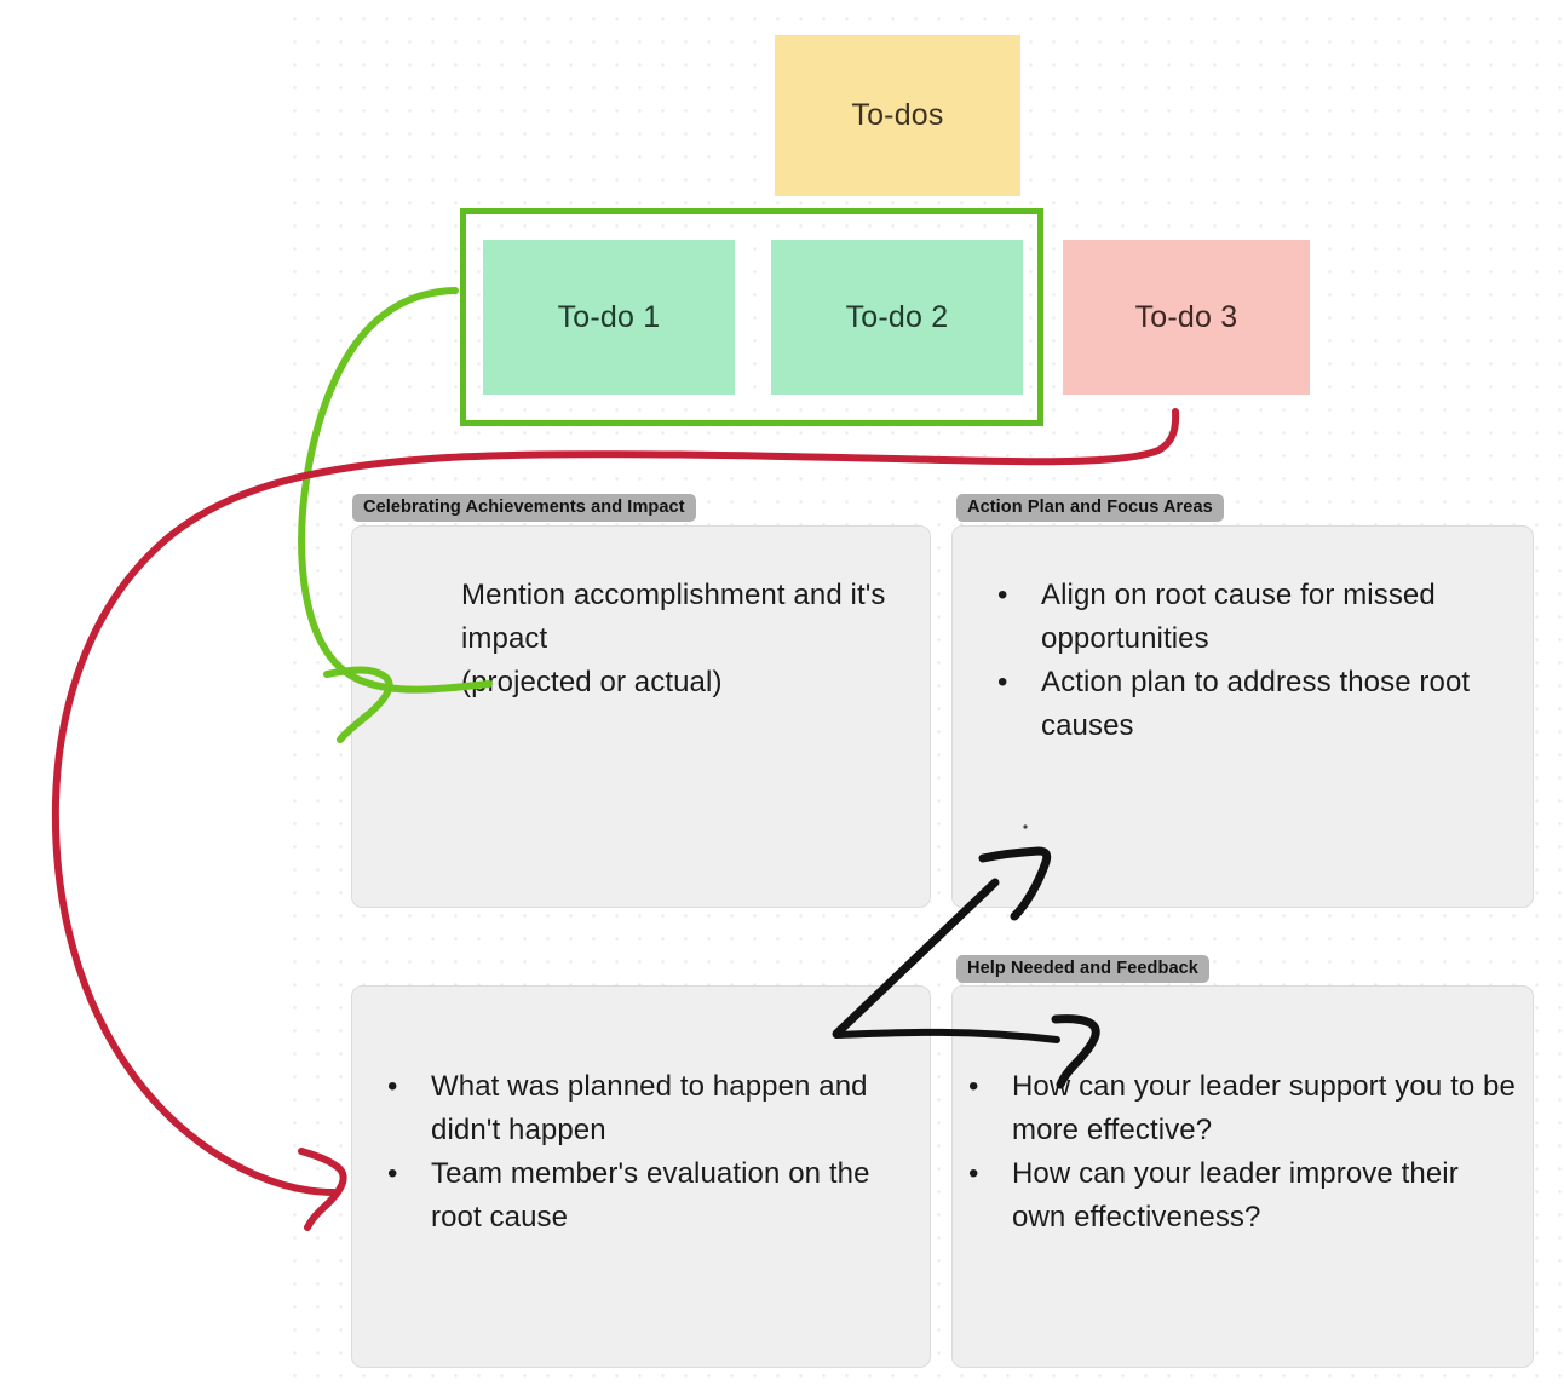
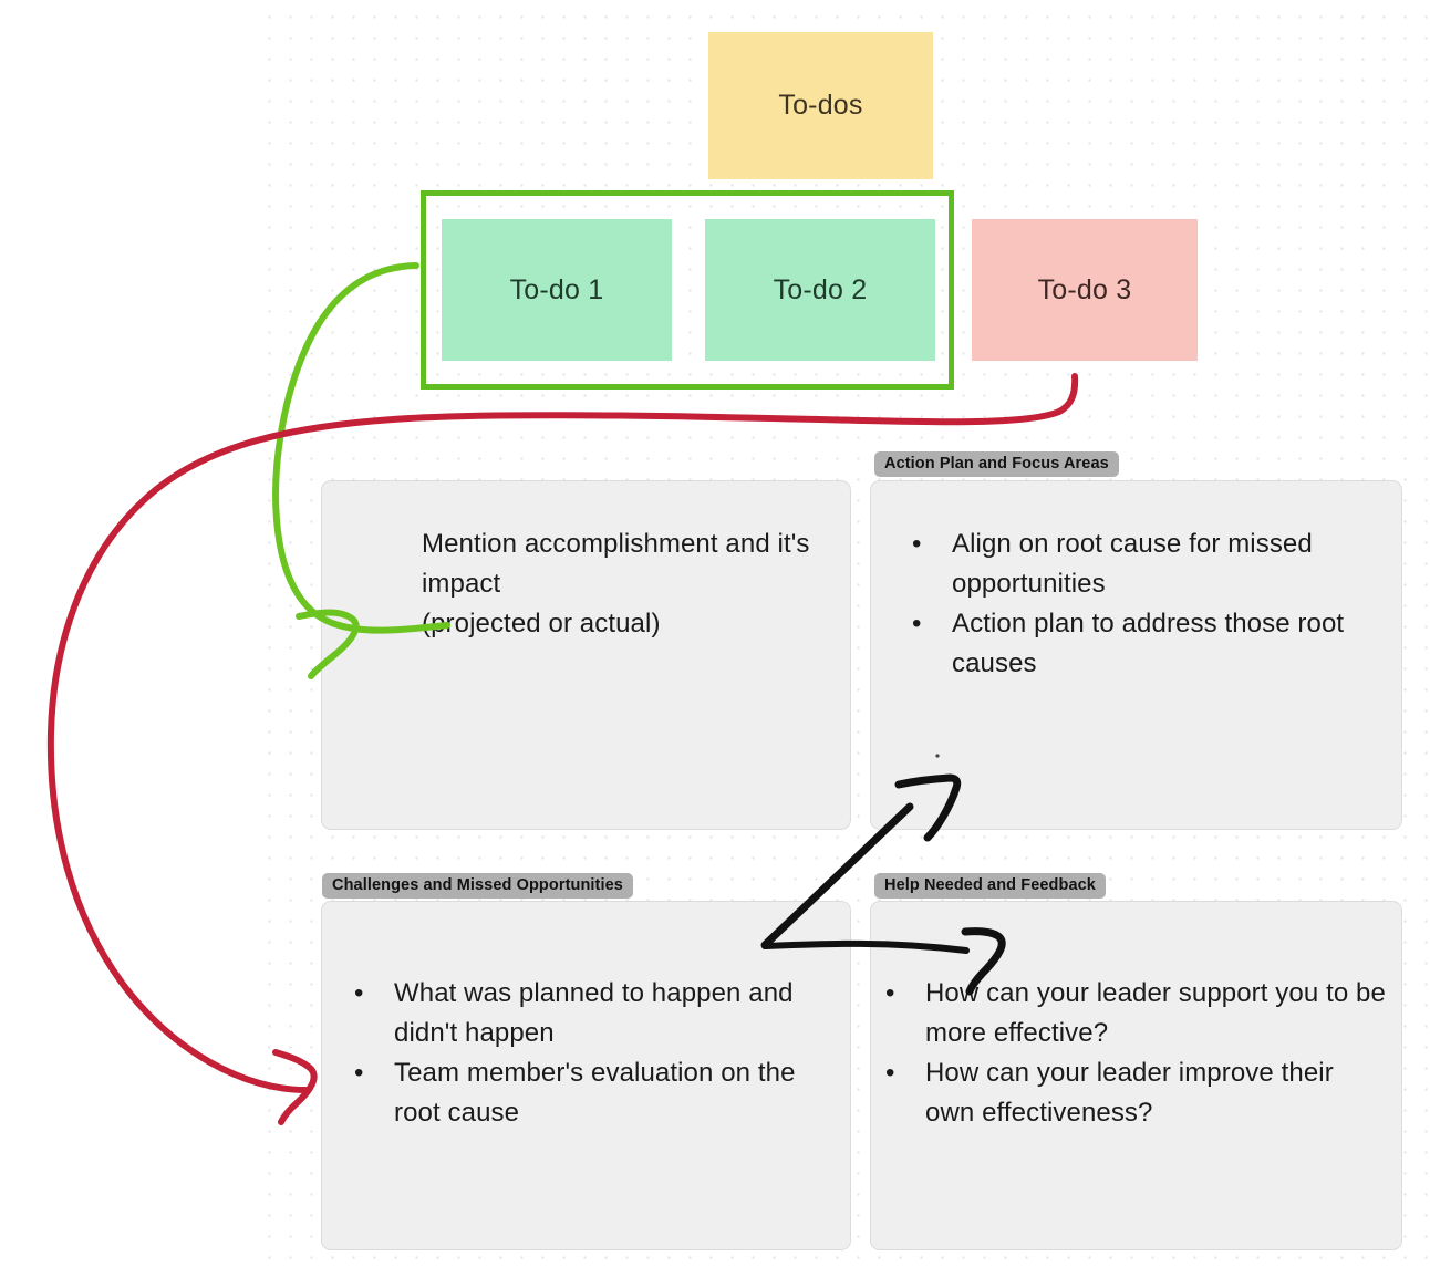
  To-dos
  To-do 1
  To-do 2
  To-do 3
- Celebrating Achievements and Impact
  Action Plan and Focus Areas
+ Challenges and Missed Opportunities
  Help Needed and Feedback
  Mention accomplishment and it's impact
  (ojected or actual)
  Align on root cause for missed opportunities
  Action plan to address those root causes
  What was planned to happen and didn't happen
  Team member's evaluation on the root cause
  Ho can your leader support you to be more effective?
  How can your leader improve their own effectiveness?
